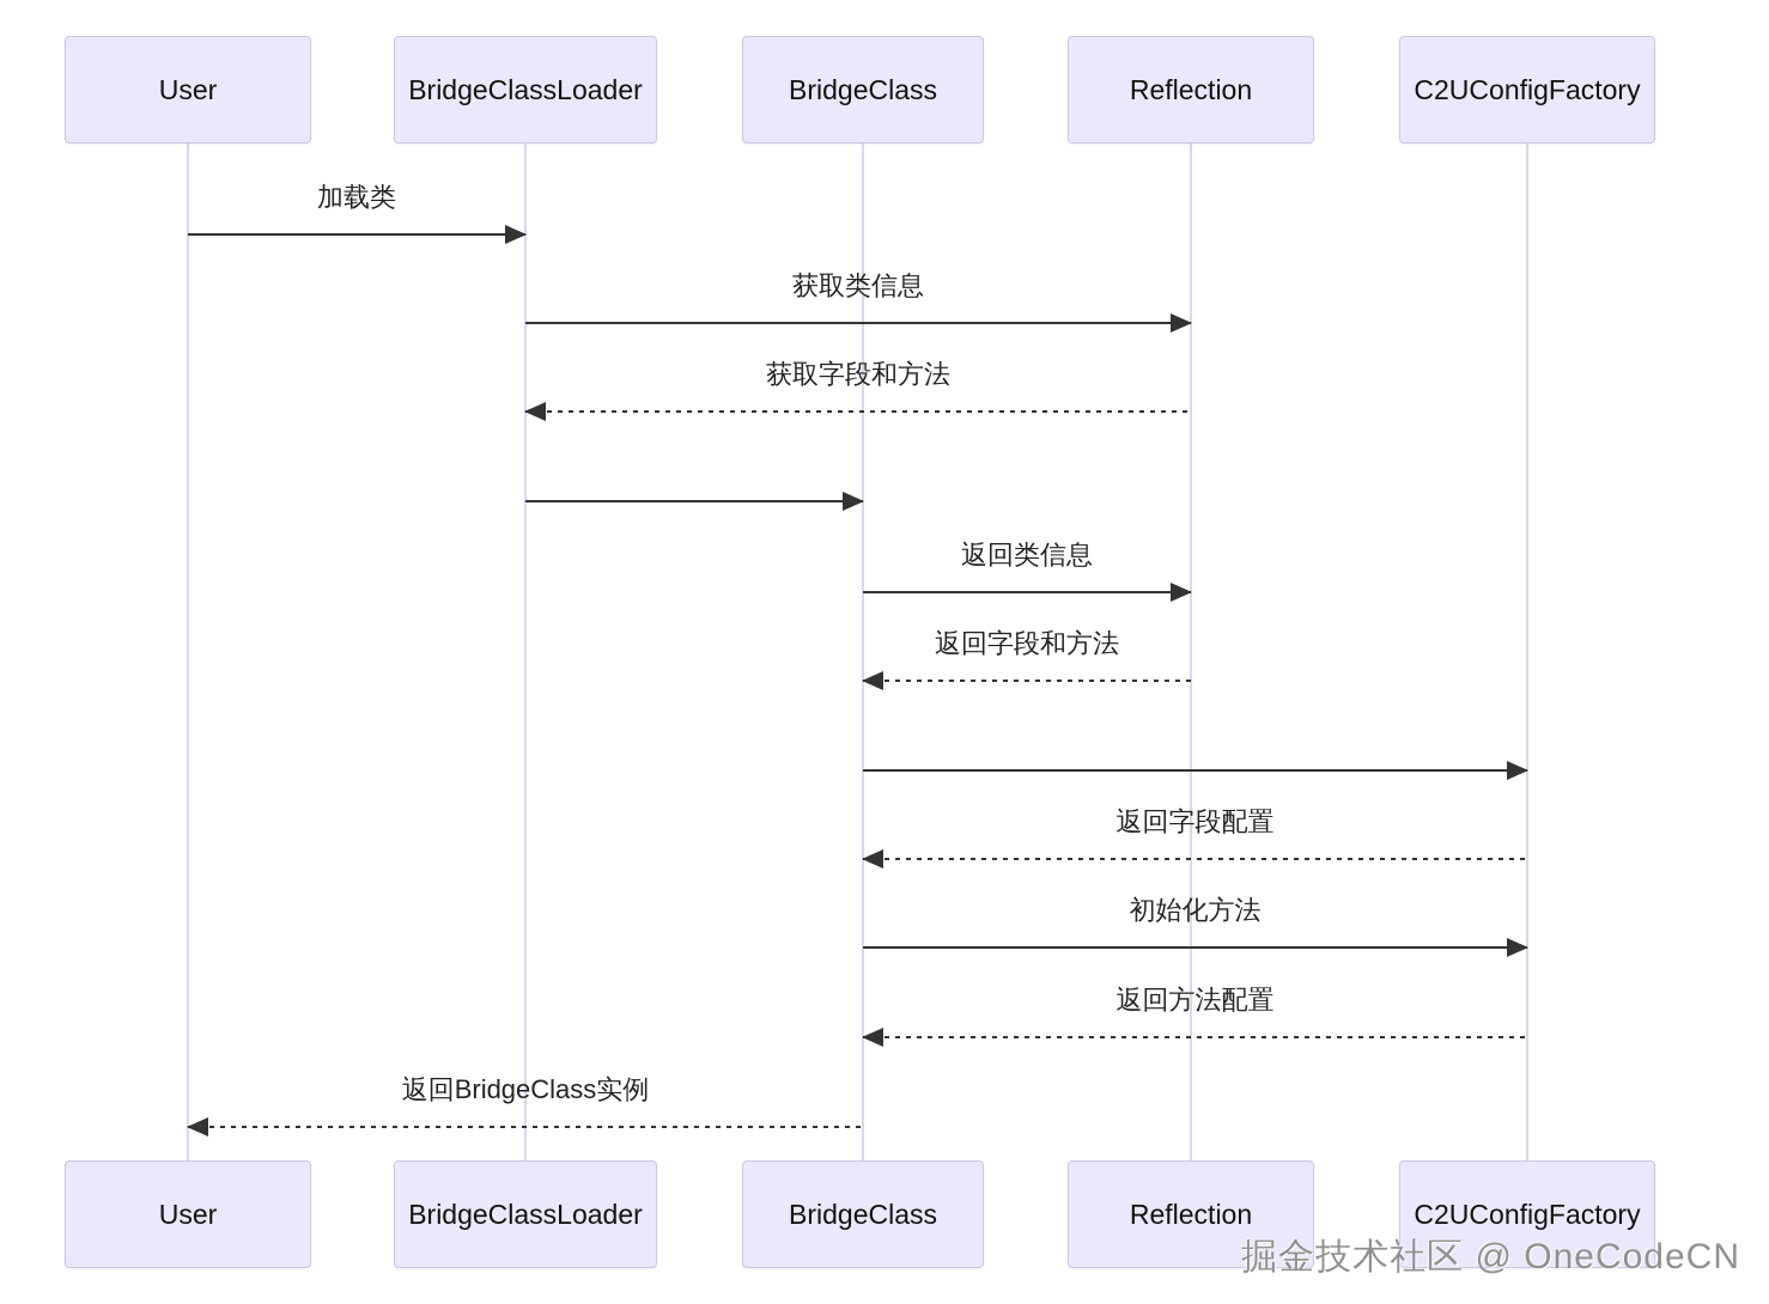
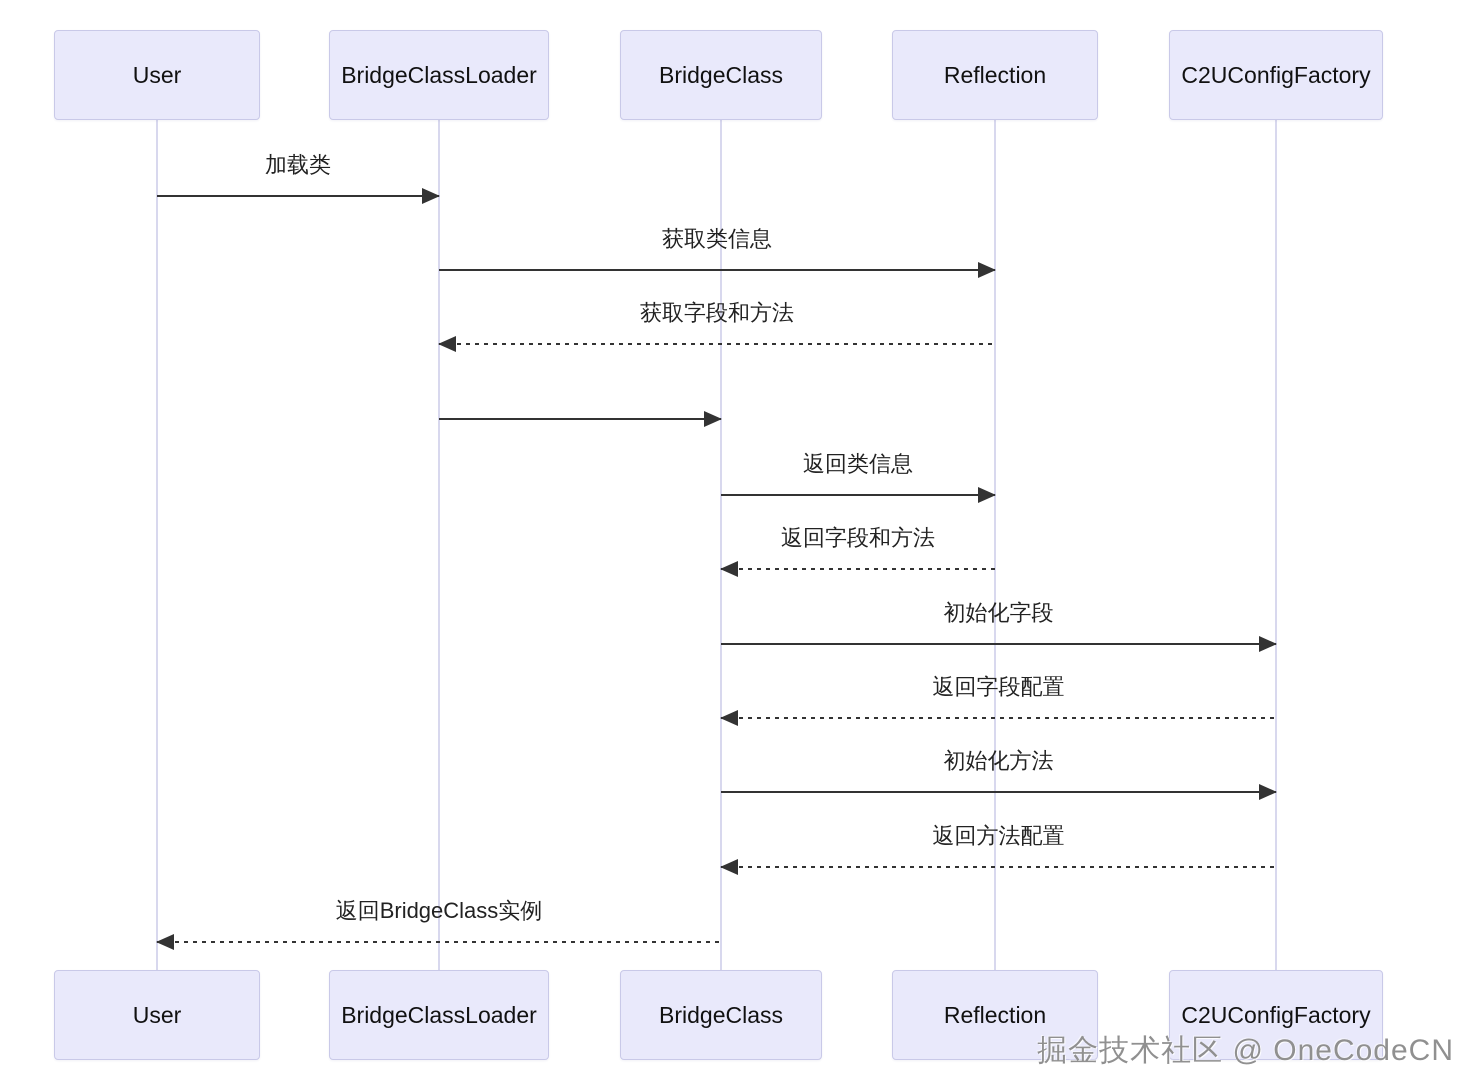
  User
  BridgeClassLoader
  BridgeClass
  Reflection
  C2UConfigFactory
  加载类
  获取类信息
  获取字段和方法
  返回类信息
  返回字段和方法
+ 初始化字段
  返回字段配置
  初始化方法
  返回方法配置
  返回BridgeClass实例
  User
  BridgeClassLoader
  BridgeClass
  Reflection
  C2UConfigFactory
  掘金技术社区 @ OneCodeCN
